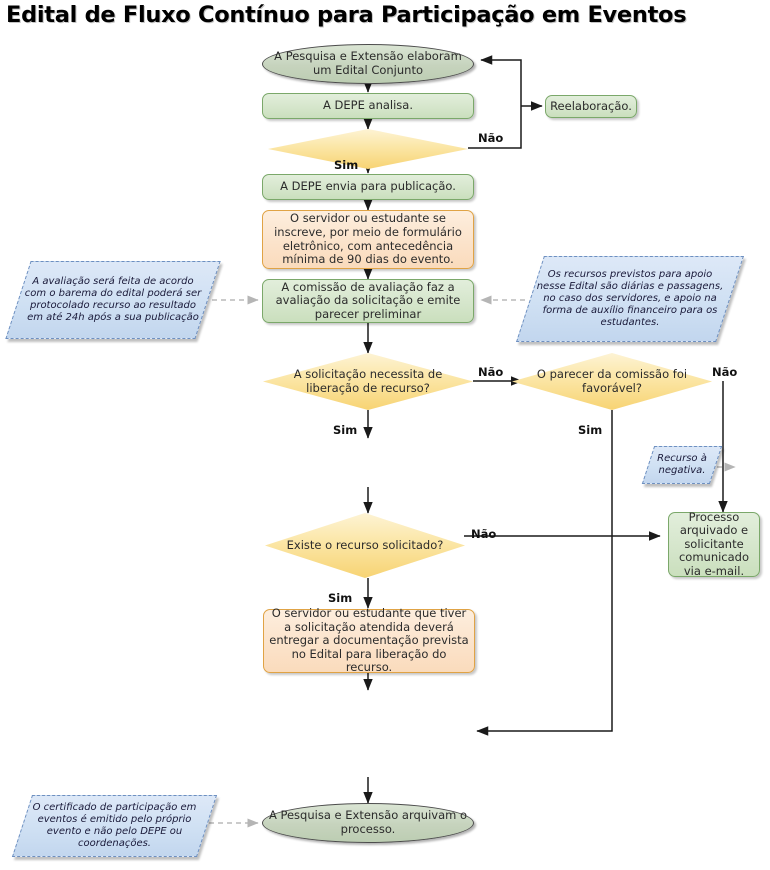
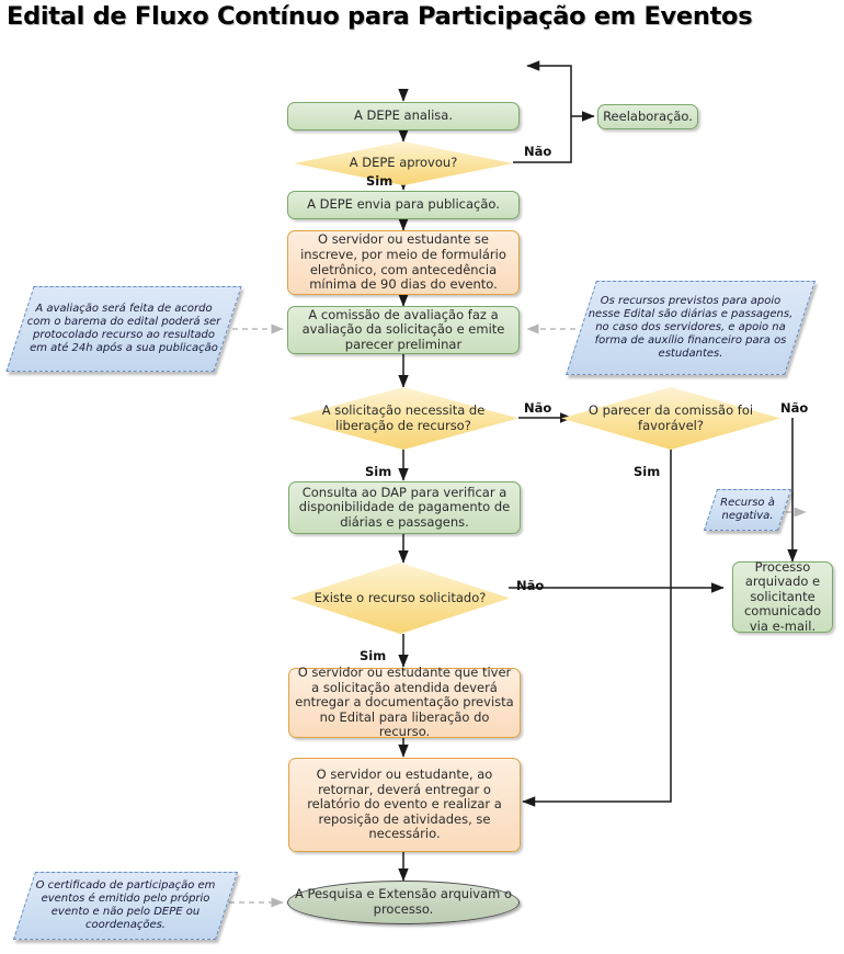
  Edital de Fluxo Contínuo para Participação em Eventos
- A Pesquisa e Extensão elaboram um Edital Conjunto
  A DEPE analisa.
+ A DEPE aprovou?
  Reelaboração.
  A DEPE envia para publicação.
  O servidor ou estudante se inscreve, por meio de formulário eletrônico, com antecedência mínima de 90 dias do evento.
  A comissão de avaliação faz a avaliação da solicitação e emite parecer preliminar
  A avaliação será feita de acordo com o barema do edital poderá ser protocolado recurso ao resultado em até 24h após a sua publicação
  Os recursos previstos para apoio nesse Edital são diárias e passagens, no caso dos servidores, e apoio na forma de auxílio financeiro para os estudantes.
  A solicitação necessita de liberação de recurso?
  O parecer da comissão foi favorável?
+ Consulta ao DAP para verificar a disponibilidade de pagamento de diárias e passagens.
  Recurso à negativa.
  Existe o recurso solicitado?
  Processo arquivado e solicitante comunicado via e-mail.
  O servidor ou estudante que tiver a solicitação atendida deverá entregar a documentação prevista no Edital para liberação do recurso.
+ O servidor ou estudante, ao retornar, deverá entregar o relatório do evento e realizar a reposição de atividades, se necessário.
  A Pesquisa e Extensão arquivam o processo.
  O certificado de participação em eventos é emitido pelo próprio evento e não pelo DEPE ou coordenações.
  Não
  Sim
  Não
  Sim
  Não
  Sim
  Não
  Sim
